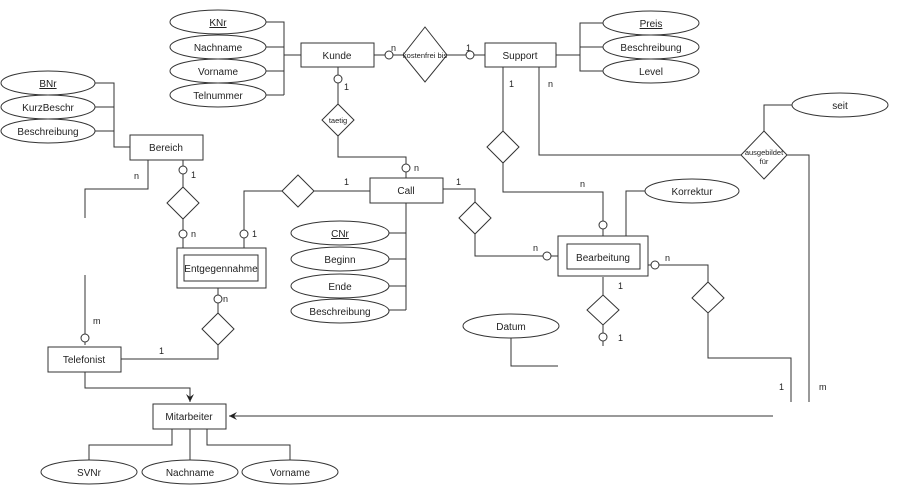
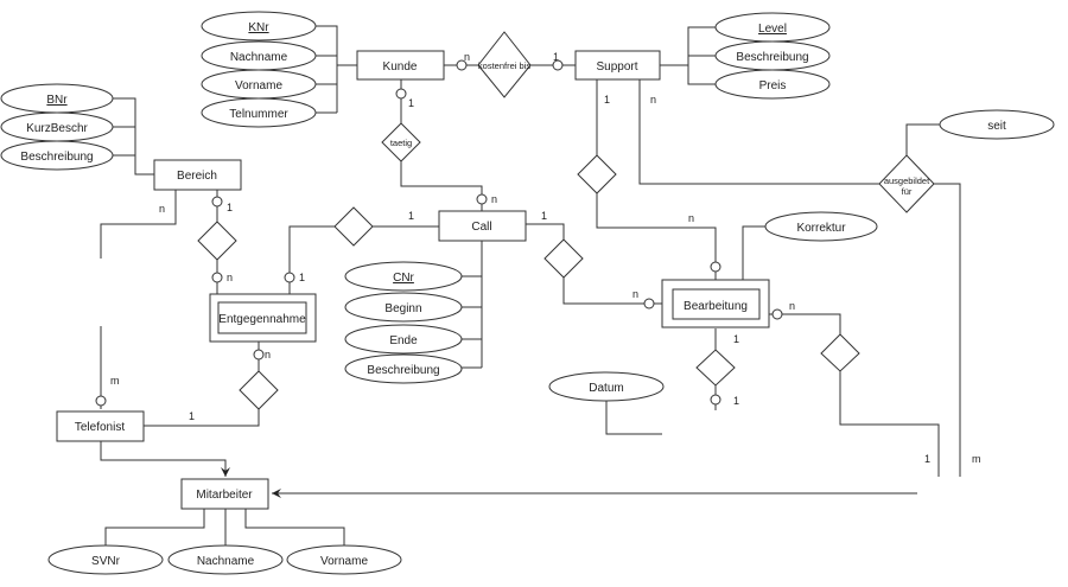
  Kunde
  Support
  Bereich
  Call
  Entgegennahme
  Bearbeitung
  Telefonist
  Mitarbeiter
  KNr
  Nachname
  Vorname
  Telnummer
- Preis
+ Level
  Beschreibung
- Level
+ Preis
  BNr
  KurzBeschr
  Beschreibung
  CNr
  Beginn
  Ende
  Beschreibung
  Korrektur
  Datum
  seit
  SVNr
  Nachname
  Vorname
  kostenfrei bis
  taetig
  ausgebildet
  für
  n
  1
  1
  n
  n
  m
  1
  n
  1
  1
  n
  1
  1
  n
  1
  n
  n
  m
  n
  1
  1
  1
